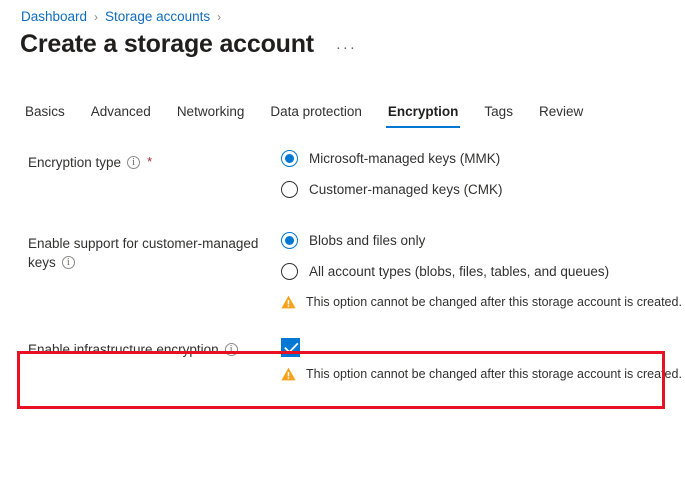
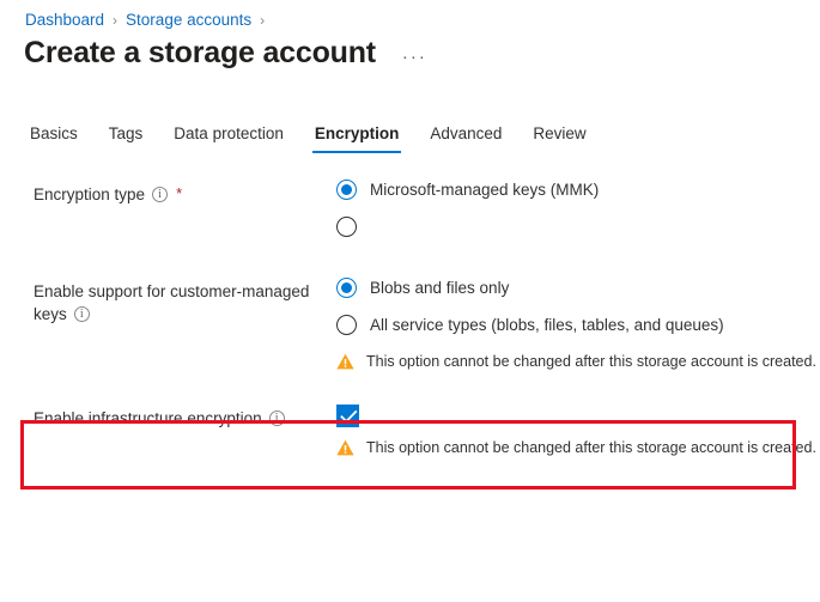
  Dashboard
  ›
  Storage accounts
  ›
  Create a storage account
  ···
  Basics
- Advanced
+ Tags
- Networking
  Data protection
  Encryption
- Tags
+ Advanced
  Review
  Encryption type *
  Microsoft-managed keys (MMK)
- Customer-managed keys (CMK)
  Enable support for customer-managed keys
  Blobs and files only
- All account types (blobs, files, tables, and queues)
+ All service types (blobs, files, tables, and queues)
  This option cannot be changed after this storage account is created.
  Enable infrastructure encryption
  This option cannot be changed after this storage account is created.
